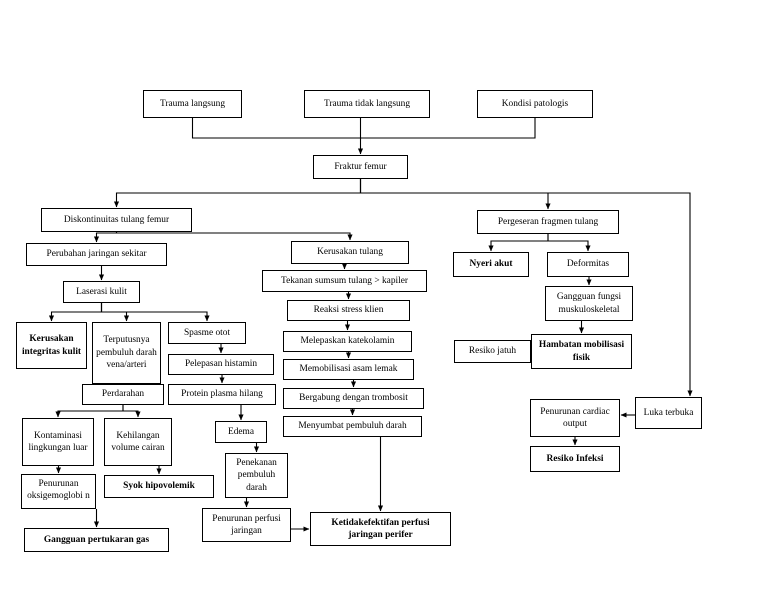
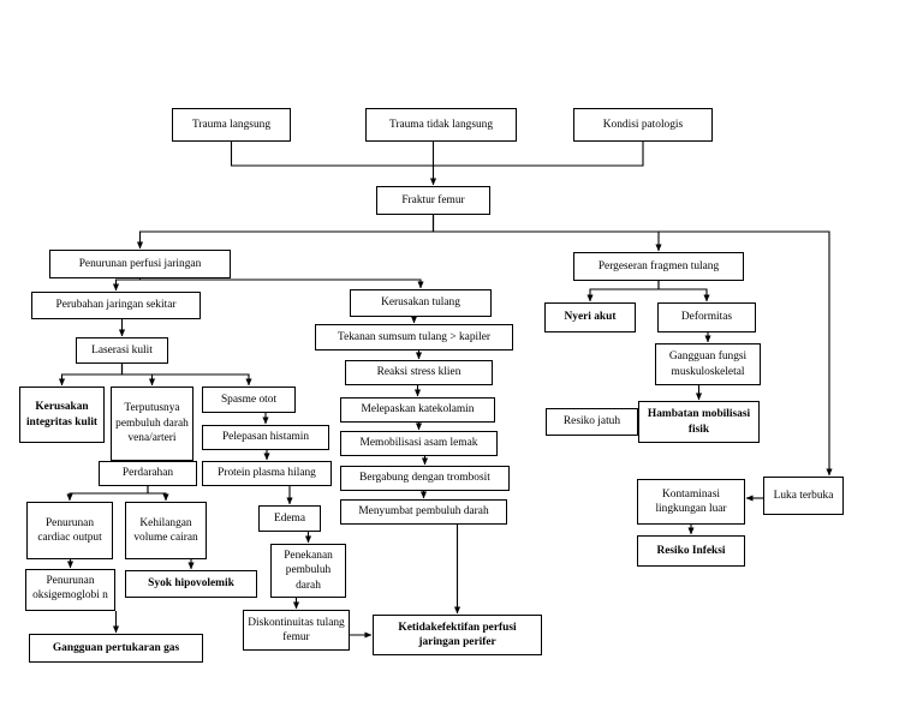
  Trauma langsung
  Trauma tidak langsung
  Kondisi patologis
  Fraktur femur
- Diskontinuitas tulang femur
+ Penurunan perfusi jaringan
  Pergeseran fragmen tulang
  Perubahan jaringan sekitar
  Kerusakan tulang
  Nyeri akut
  Deformitas
  Laserasi kulit
  Tekanan sumsum tulang > kapiler
  Gangguan fungsi muskuloskeletal
  Reaksi stress klien
  Kerusakan integritas kulit
  Terputusnya pembuluh darah vena/arteri
  Spasme otot
  Melepaskan katekolamin
  Hambatan mobilisasi fisik
  Resiko jatuh
  Pelepasan histamin
  Memobilisasi asam lemak
  Perdarahan
  Protein plasma hilang
  Bergabung dengan trombosit
- Penurunan cardiac output
+ Kontaminasi lingkungan luar
  Luka terbuka
  Menyumbat pembuluh darah
- Kontaminasi lingkungan luar
+ Penurunan cardiac output
  Kehilangan volume cairan
  Edema
  Resiko Infeksi
  Penekanan pembuluh darah
  Penurunan oksigemoglobi n
  Syok hipovolemik
- Penurunan perfusi jaringan
+ Diskontinuitas tulang femur
  Ketidakefektifan perfusi jaringan perifer
  Gangguan pertukaran gas
